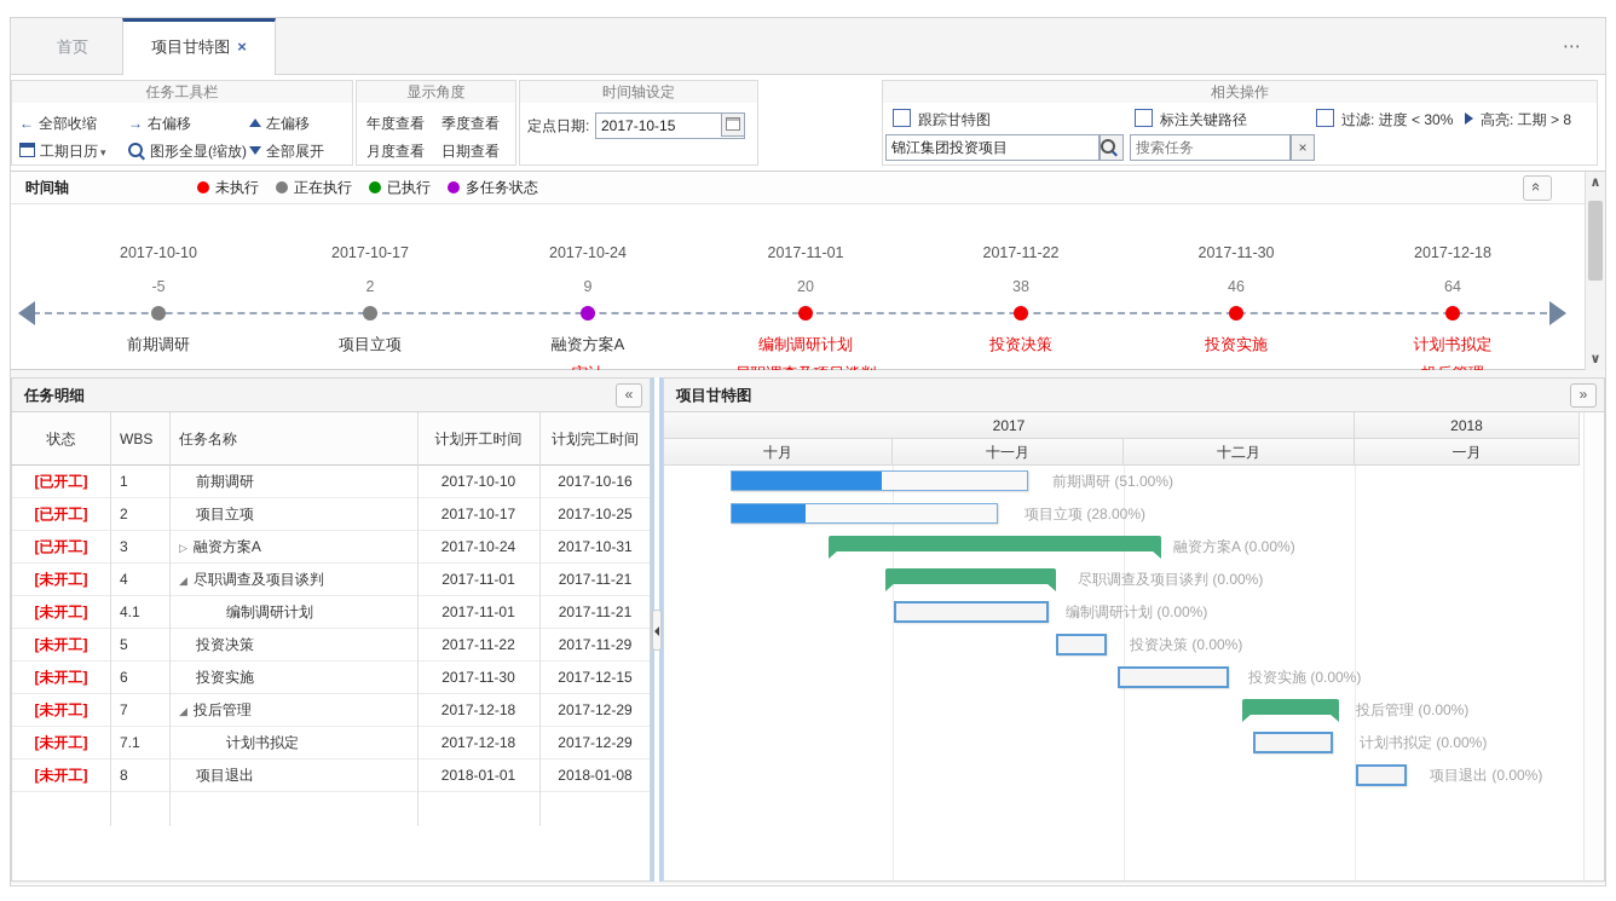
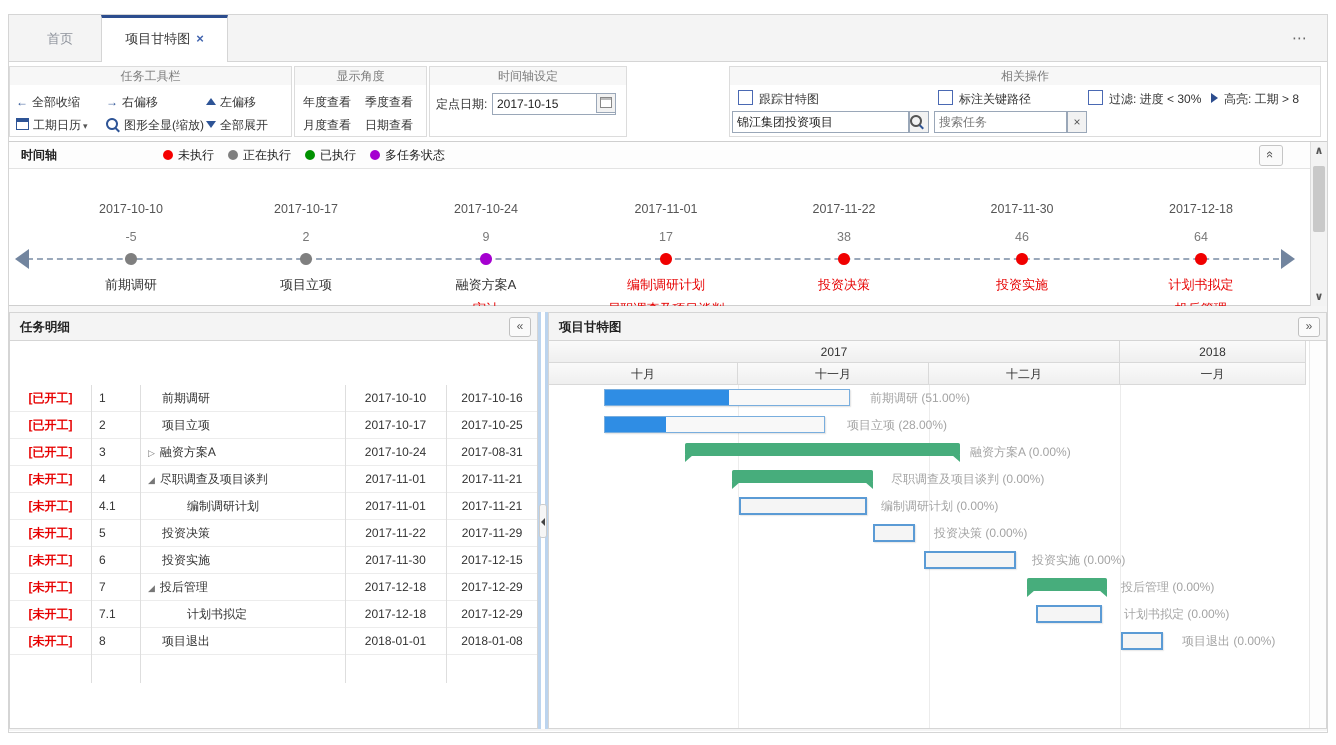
  首页
  项目甘特图 ×
  ⋯
  任务工具栏
  ← 全部收缩
  → 右偏移
  左偏移
  工期日历 ▾
  图形全显(缩放)
  全部展开
  显示角度
  年度查看
  季度查看
  月度查看
  日期查看
  时间轴设定
  定点日期:
  2017-10-15
  相关操作
  跟踪甘特图
  标注关键路径
  过滤: 进度 < 30%
  高亮: 工期 > 8
  锦江集团投资项目
  搜索任务
  ×
  时间轴
  未执行 正在执行 已执行 多任务状态
  2017-10-10
  -5
  前期调研
  2017-10-17
  2
  项目立项
  2017-10-24
  9
  融资方案A
  2017-11-01
- 20
+ 17
  编制调研计划
  2017-11-22
  38
  投资决策
  2017-11-30
  46
  投资实施
  2017-12-18
  64
  计划书拟定
  ∧
  ∨
  任务明细
  «
- 状态
- WBS
- 任务名称
- 计划开工时间
- 计划完工时间
  [已开工]
  1
  前期调研
  2017-10-10
  2017-10-16
  [已开工]
  2
  项目立项
  2017-10-17
  2017-10-25
  [已开工]
  3
  ▷ 融资方案A
  2017-10-24
- 2017-10-31
+ 2017-08-31
  [未开工]
  4
  ◢ 尽职调查及项目谈判
  2017-11-01
  2017-11-21
  [未开工]
  4.1
  编制调研计划
  2017-11-01
  2017-11-21
  [未开工]
  5
  投资决策
  2017-11-22
  2017-11-29
  [未开工]
  6
  投资实施
  2017-11-30
  2017-12-15
  [未开工]
  7
  ◢ 投后管理
  2017-12-18
  2017-12-29
  [未开工]
  7.1
  计划书拟定
  2017-12-18
  2017-12-29
  [未开工]
  8
  项目退出
  2018-01-01
  2018-01-08
  项目甘特图
  »
  2017
  2018
  十月
  十一月
  十二月
  一月
  前期调研 (51.00%)
  项目立项 (28.00%)
  融资方案A (0.00%)
  尽职调查及项目谈判 (0.00%)
  编制调研计划 (0.00%)
  投资决策 (0.00%)
  投资实施 (0.00%)
  投后管理 (0.00%)
  计划书拟定 (0.00%)
  项目退出 (0.00%)
